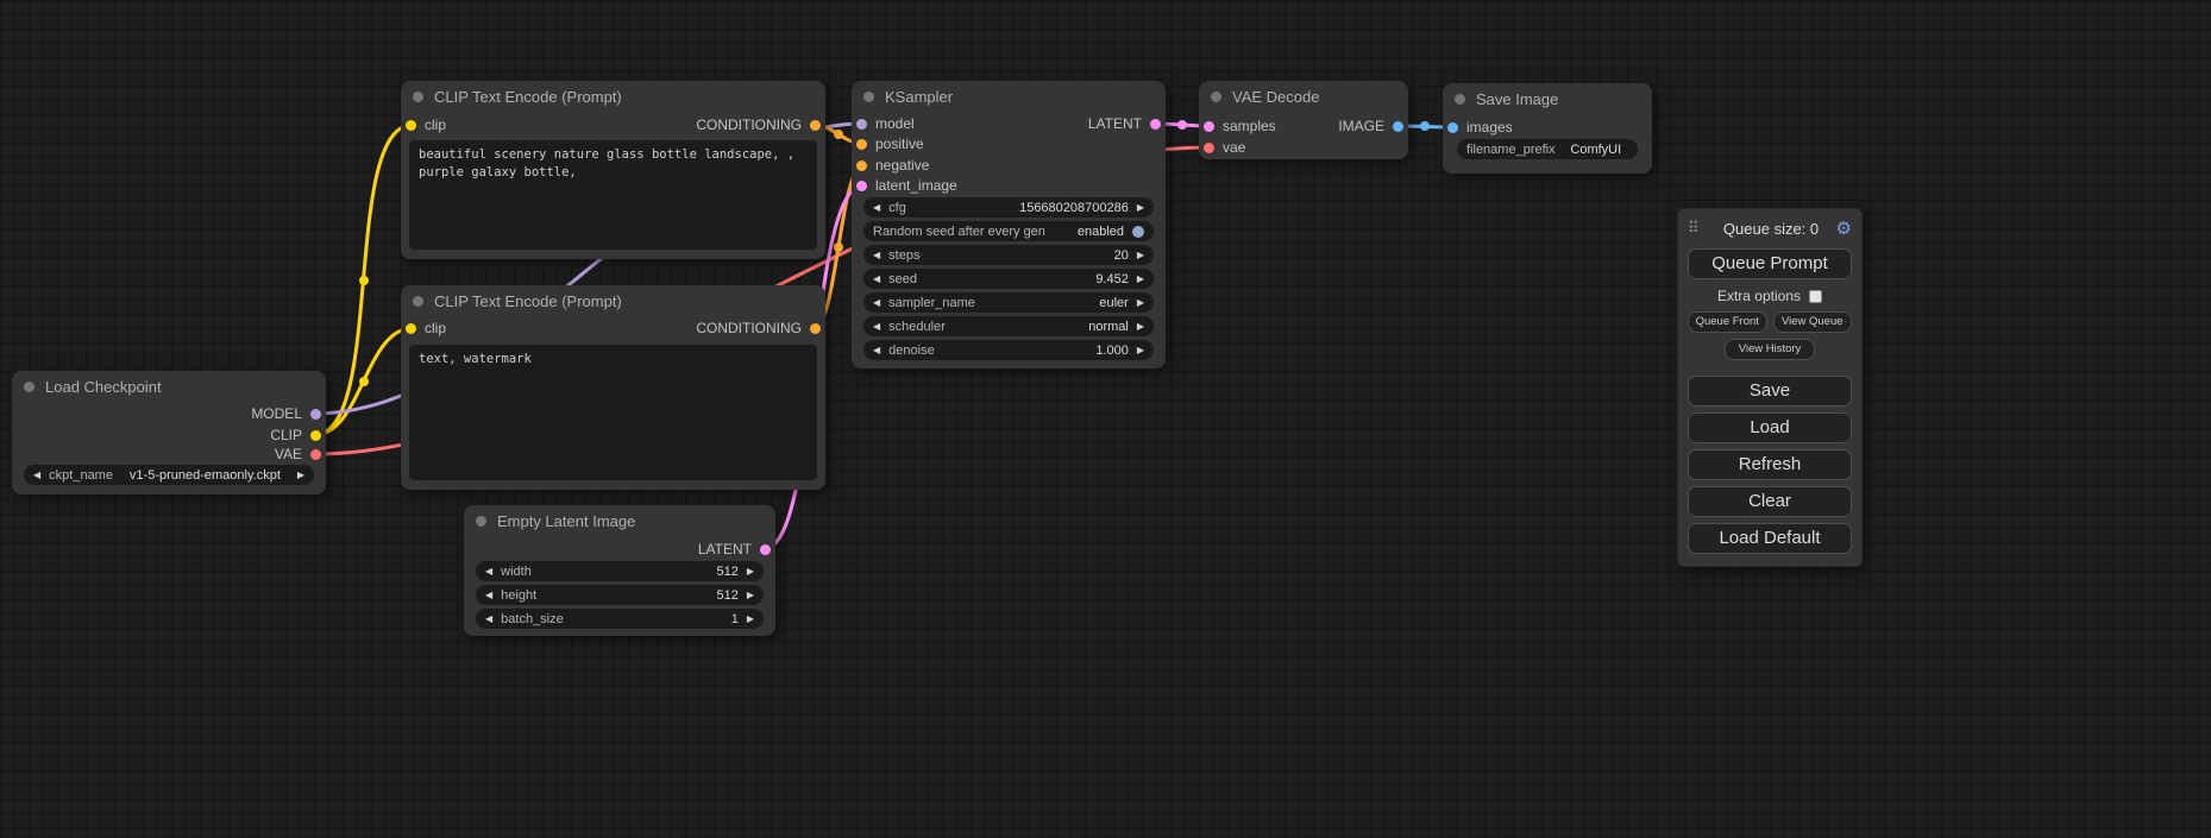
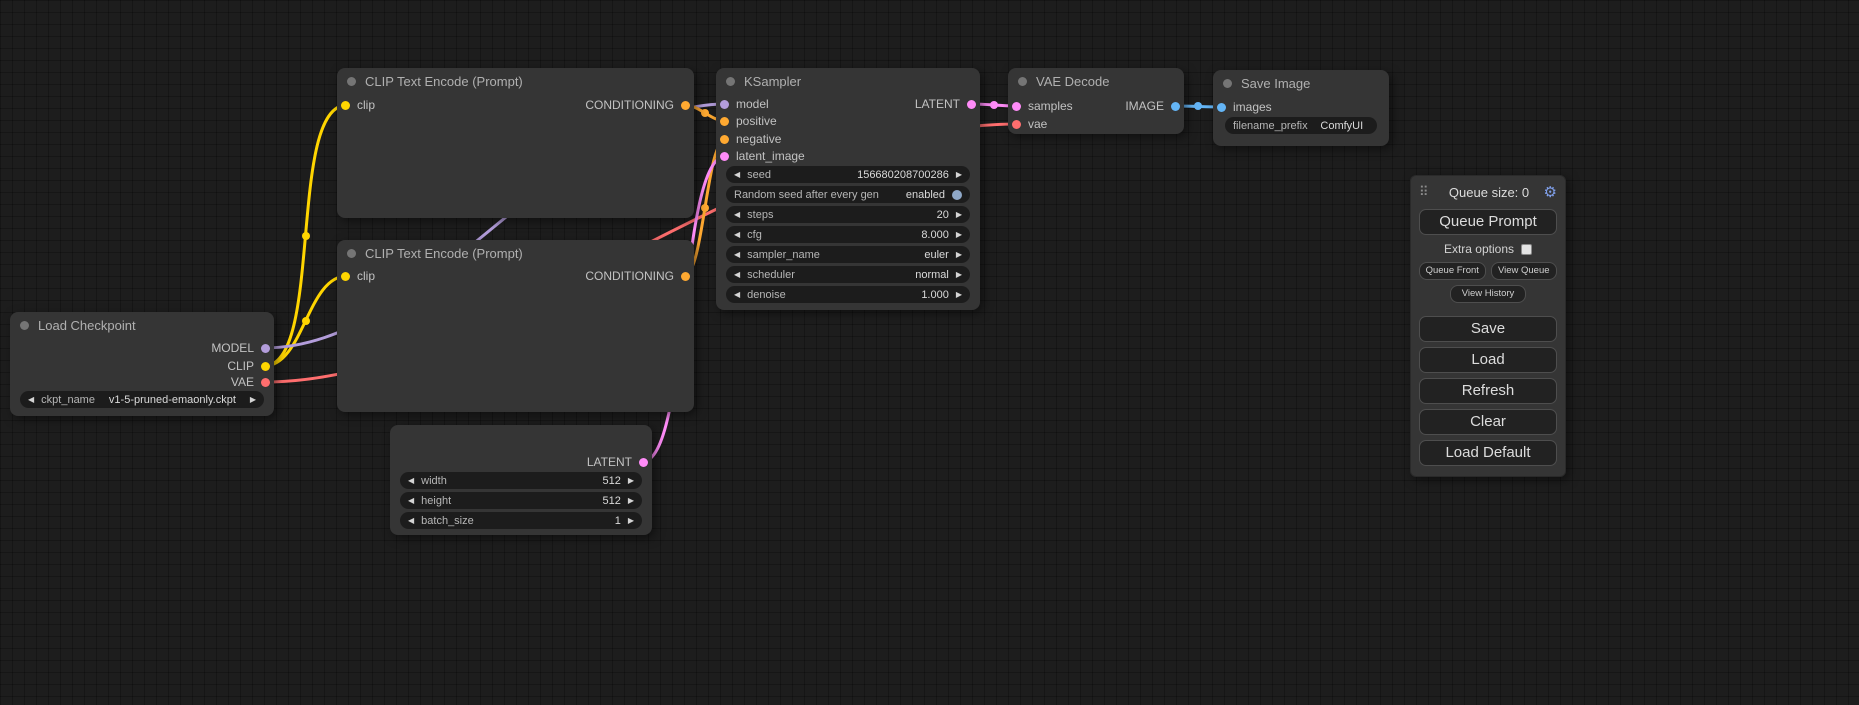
  Load Checkpoint
  MODEL
  CLIP
  VAE
  ◀
  ckpt_name
  v1-5-pruned-emaonly.ckpt
  ▶
  CLIP Text Encode (Prompt)
  clip
  CONDITIONING
- beautiful scenery nature glass bottle landscape, , purple galaxy bottle,
  CLIP Text Encode (Prompt)
  clip
  CONDITIONING
- text, watermark
- Empty Latent Image
  LATENT
  ◀
  width
  512
  ▶
  ◀
  height
  512
  ▶
  ◀
  batch_size
  1
  ▶
  KSampler
  model
  positive
  negative
  latent_image
  LATENT
  ◀
- cfg
+ seed
  156680208700286
  ▶
  Random seed after every gen
  enabled
  ◀
  steps
  20
  ▶
  ◀
- seed
+ cfg
- 9.452
+ 8.000
  ▶
  ◀
  sampler_name
  euler
  ▶
  ◀
  scheduler
  normal
  ▶
  ◀
  denoise
  1.000
  ▶
  VAE Decode
  samples
  vae
  IMAGE
  Save Image
  images
  filename_prefix
  ComfyUI
  ⠿
  Queue size: 0
  ⚙
  Queue Prompt
  Extra options
  Queue Front
  View Queue
  View History
  Save
  Load
  Refresh
  Clear
  Load Default
